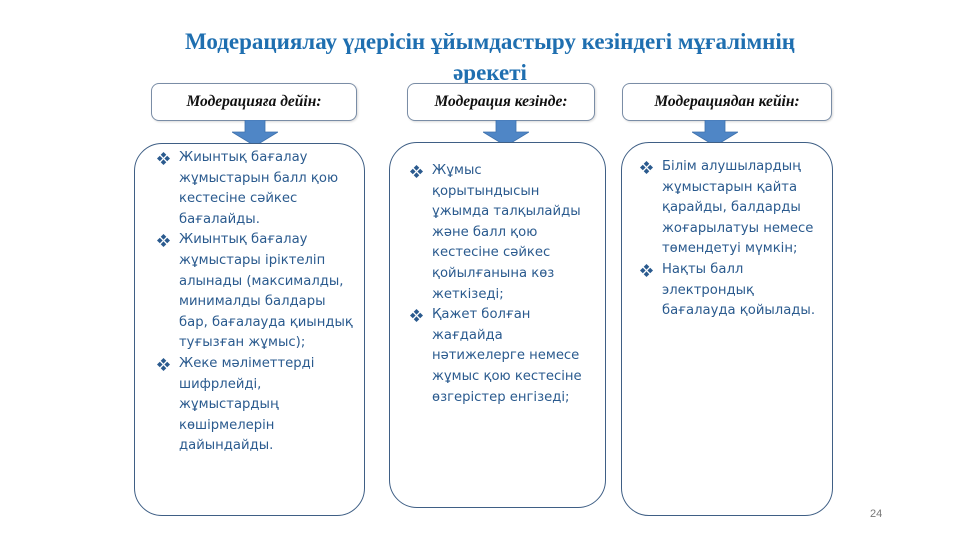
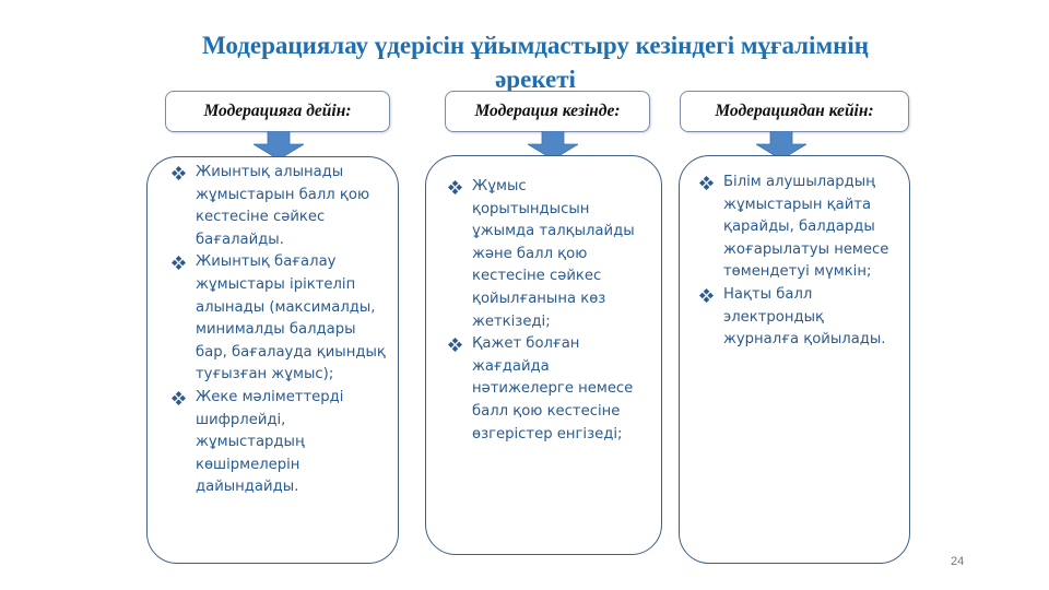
  Модерациялау үдерісін ұйымдастыру кезіндегі мұғалімнің
  әрекеті
  Модерацияға дейін:
  Модерация кезінде:
  Модерациядан кейін:
- Жиынтық бағалау жұмыстарын балл қою кестесіне сәйкес бағалайды.
+ Жиынтық алынады жұмыстарын балл қою кестесіне сәйкес бағалайды.
  Жиынтық бағалау жұмыстары іріктеліп алынады (максималды, минималды балдары бар, бағалауда қиындық туғызған жұмыс);
  Жеке мәліметтерді шифрлейді, жұмыстардың көшірмелерін дайындайды.
  Жұмыс қорытындысын ұжымда талқылайды және балл қою кестесіне сәйкес қойылғанына көз жеткізеді;
- Қажет болған жағдайда нәтижелерге немесе жұмыс қою кестесіне өзгерістер енгізеді;
+ Қажет болған жағдайда нәтижелерге немесе балл қою кестесіне өзгерістер енгізеді;
  Білім алушылардың жұмыстарын қайта қарайды, балдарды жоғарылатуы немесе төмендетуі мүмкін;
- Нақты балл электрондық бағалауда қойылады.
+ Нақты балл электрондық журналға қойылады.
  24
